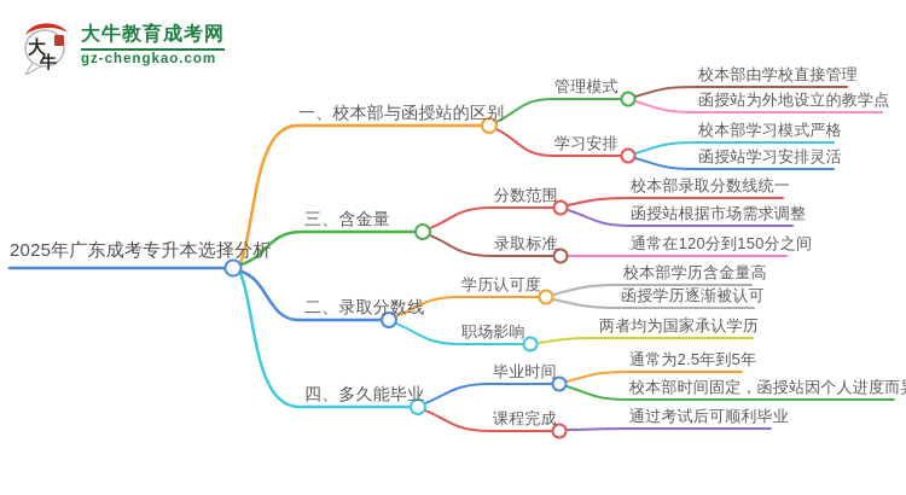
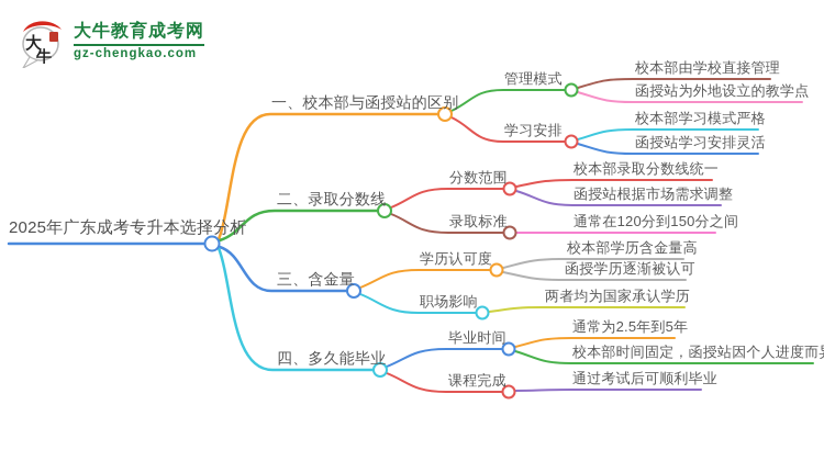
  2025年广东成考专升本选择分析
  一、校本部与函授站的区别
  管理模式
  校本部由学校直接管理
  函授站为外地设立的教学点
  学习安排
  校本部学习模式严格
  函授站学习安排灵活
- 三、含金量
+ 二、录取分数线
  分数范围
  校本部录取分数线统一
  函授站根据市场需求调整
  录取标准
  通常在120分到150分之间
- 二、录取分数线
+ 三、含金量
  学历认可度
  校本部学历含金量高
  函授学历逐渐被认可
  职场影响
  两者均为国家承认学历
  四、多久能毕业
  毕业时间
  通常为2.5年到5年
  校本部时间固定，函授站因个人进度而
  课程完成
  通过考试后可顺利毕业
  大
  牛
  大牛教育成考网
  gz-chengkao.com
